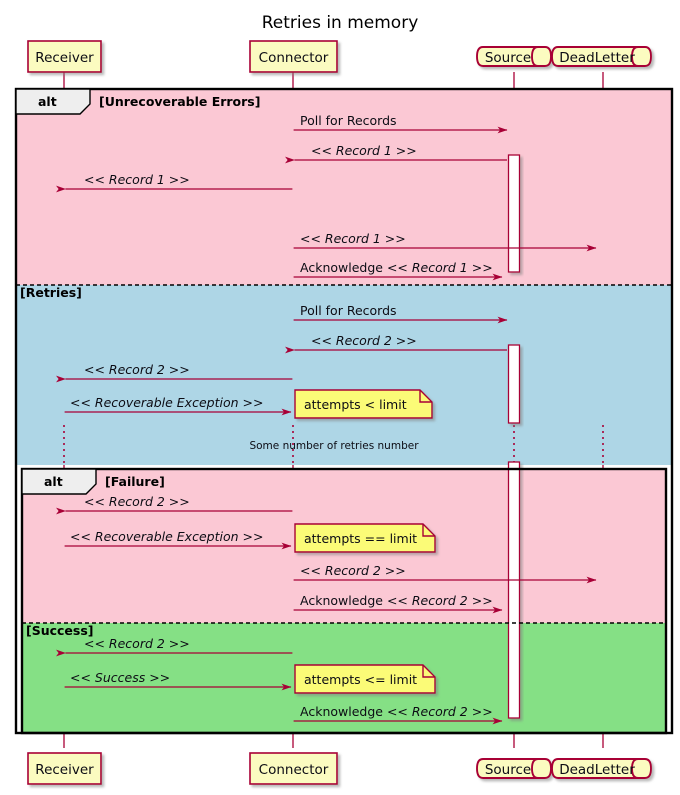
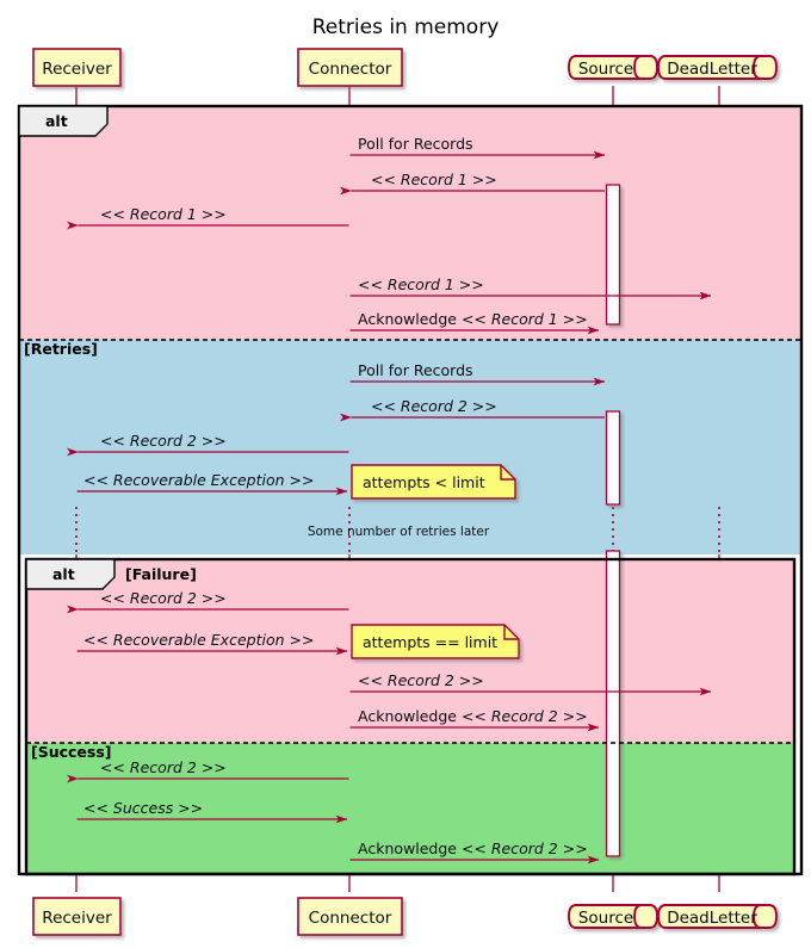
  Retries in memory
  alt
- [Unrecoverable Errors]
  [Retries]
  alt
  [Failure]
  [Success]
- Some number of retries number
+ Some number of retries later
  Poll for Records
  << Record 1 >>
  << Record 1 >>
  << Record 1 >>
  Acknowledge << Record 1 >>
  Poll for Records
  << Record 2 >>
  << Record 2 >>
  << Recoverable Exception >>
  << Record 2 >>
  << Recoverable Exception >>
  << Record 2 >>
  Acknowledge << Record 2 >>
  << Record 2 >>
  << Success >>
  Acknowledge << Record 2 >>
  attempts < limit
  attempts == limit
- attempts <= limit
  Receiver
  Connector
  Source
  DeadLetter
  Receiver
  Connector
  Source
  DeadLetter
